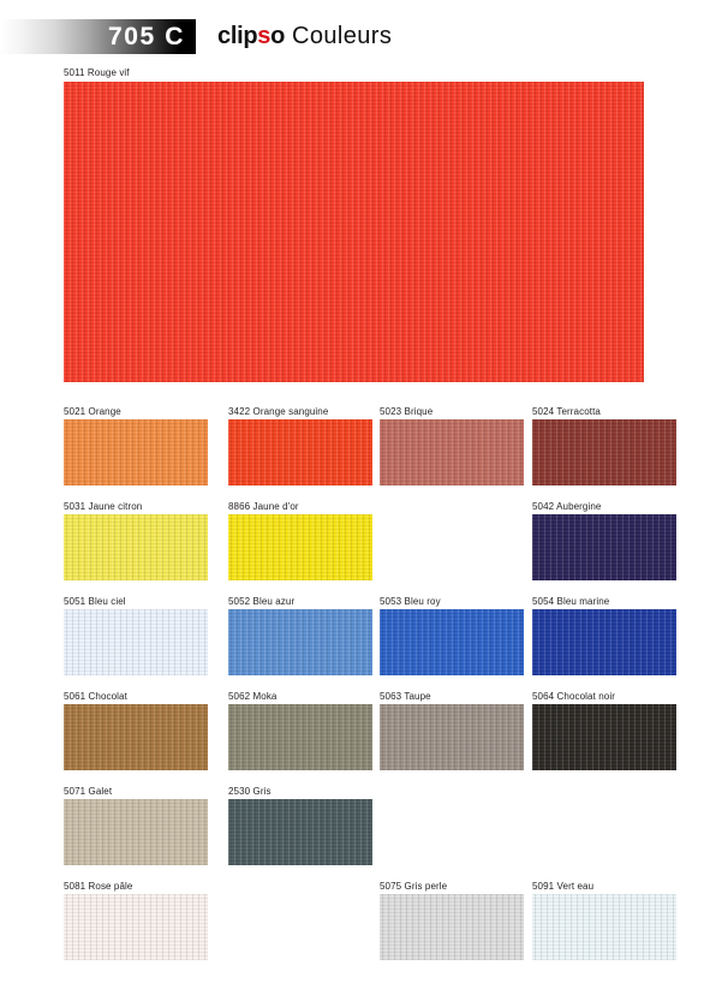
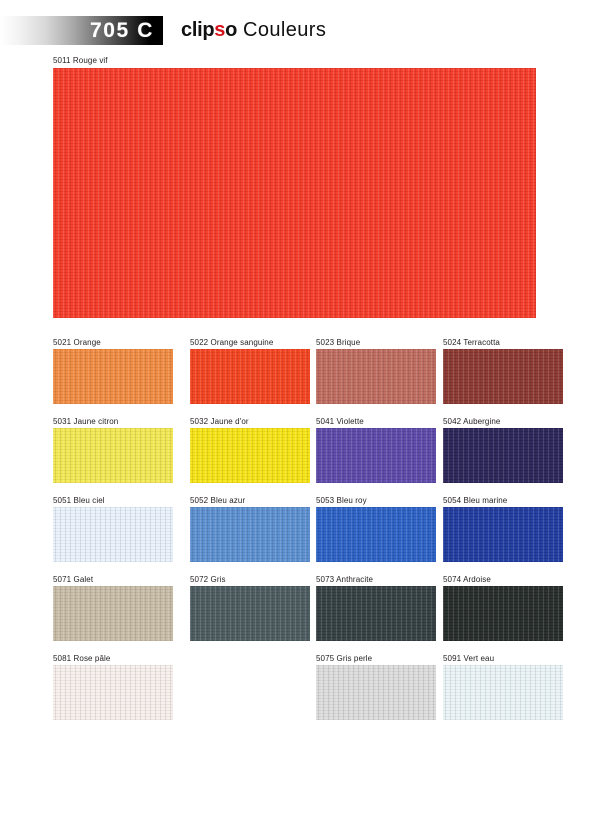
  705 C
  clip
  s
  o
  Couleurs
  5011 Rouge vif
  5021 Orange
- 3422 Orange sanguine
+ 5022 Orange sanguine
  5023 Brique
  5024 Terracotta
  5031 Jaune citron
- 8866 Jaune d'or
+ 5032 Jaune d'or
+ 5041 Violette
  5042 Aubergine
  5051 Bleu ciel
  5052 Bleu azur
  5053 Bleu roy
  5054 Bleu marine
- 5061 Chocolat
- 5062 Moka
- 5063 Taupe
- 5064 Chocolat noir
  5071 Galet
- 2530 Gris
+ 5072 Gris
+ 5073 Anthracite
+ 5074 Ardoise
  5081 Rose pâle
  5075 Gris perle
  5091 Vert eau
